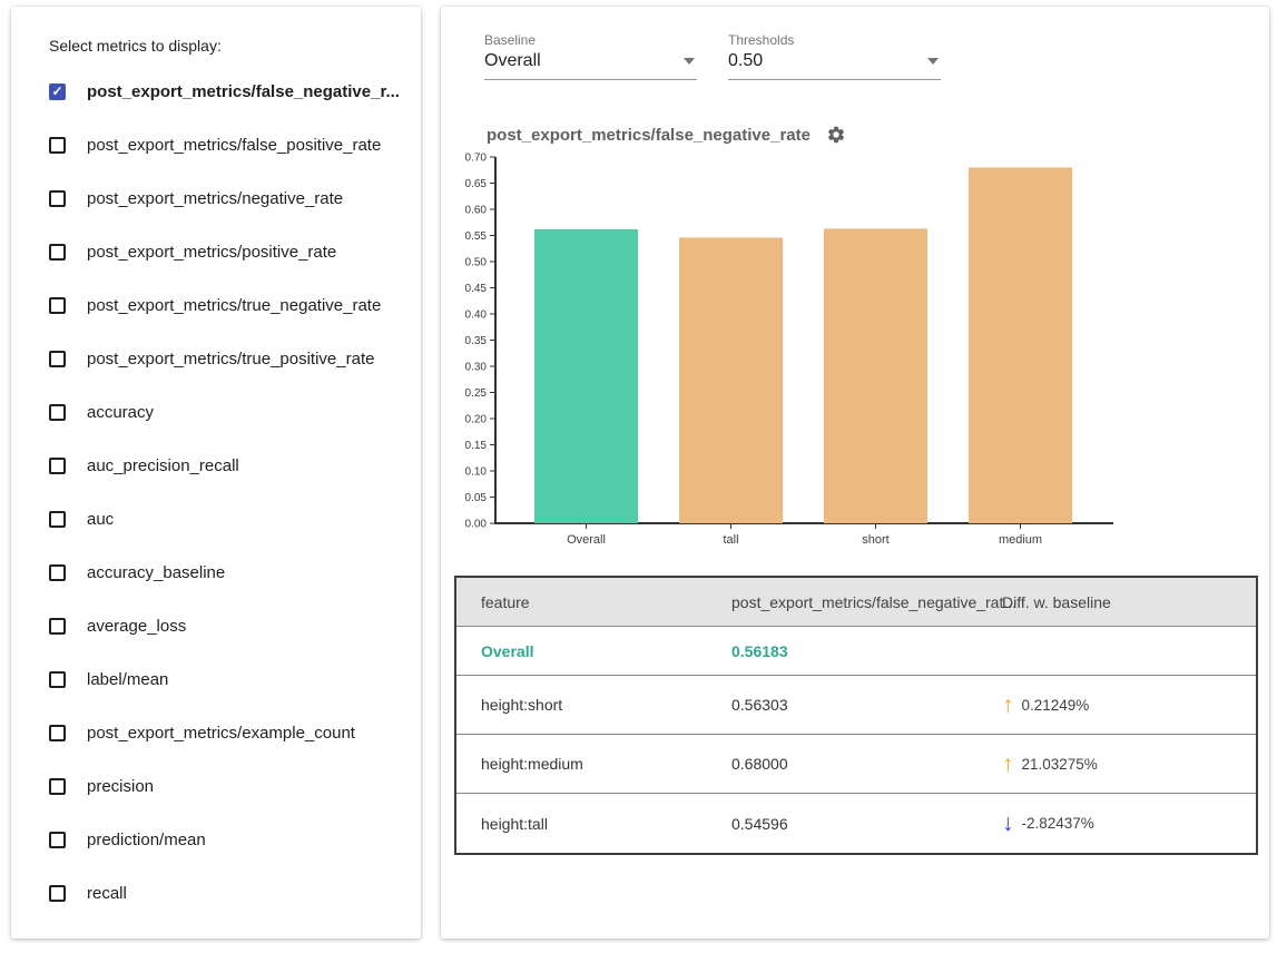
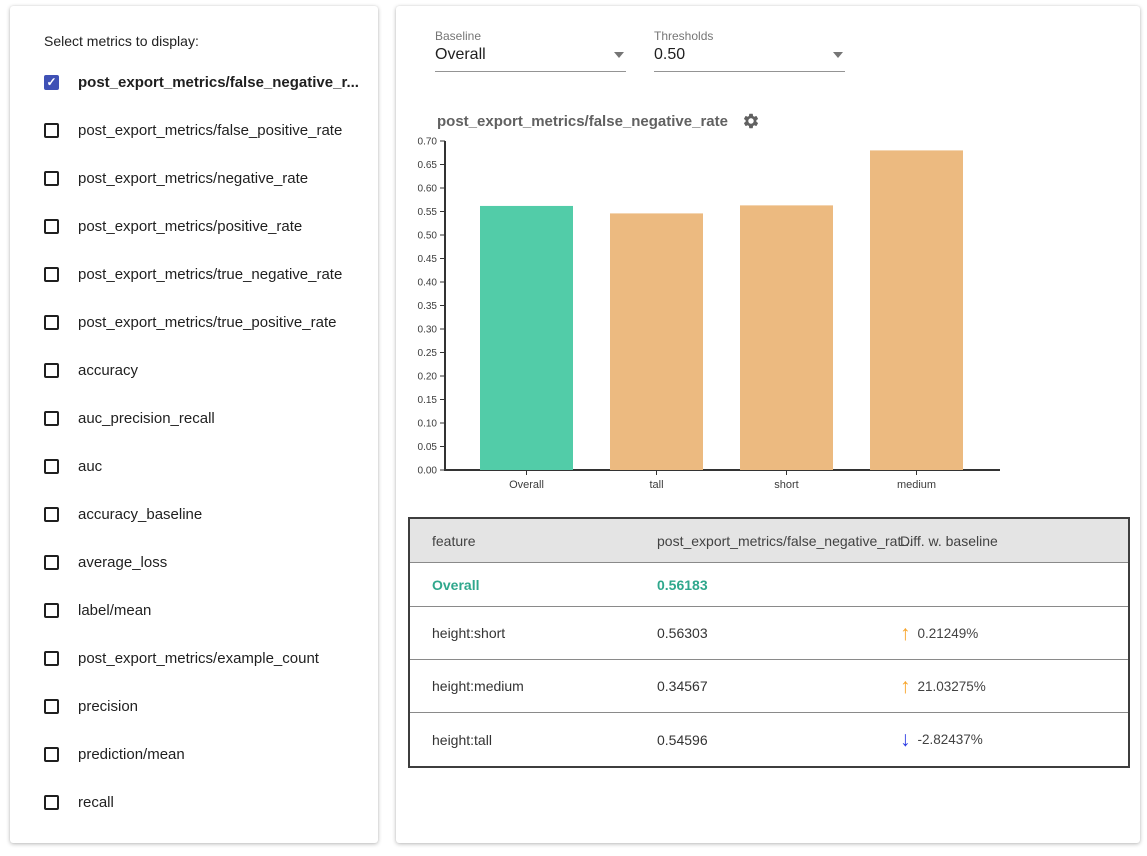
  Select metrics to display:
  ✓
  post_export_metrics/false_negative_r...
  post_export_metrics/false_positive_rate
  post_export_metrics/negative_rate
  post_export_metrics/positive_rate
  post_export_metrics/true_negative_rate
  post_export_metrics/true_positive_rate
  accuracy
  auc_precision_recall
  auc
  accuracy_baseline
  average_loss
  label/mean
  post_export_metrics/example_count
  precision
  prediction/mean
  recall
  Baseline
  Overall
  Thresholds
  0.50
  post_export_metrics/false_negative_rate
  0.00
  0.05
  0.10
  0.15
  0.20
  0.25
  0.30
  0.35
  0.40
  0.45
  0.50
  0.55
  0.60
  0.65
  0.70
  Overall
  tall
  short
  medium
  feature
  post_export_metrics/false_negative_r
  Diff. w. baseline
  Overall
  0.56183
  height:short
  0.56303
  ↑
  0.21249%
  height:medium
- 0.68000
+ 0.34567
  ↑
  21.03275%
  height:tall
  0.54596
  ↓
  -2.82437%
